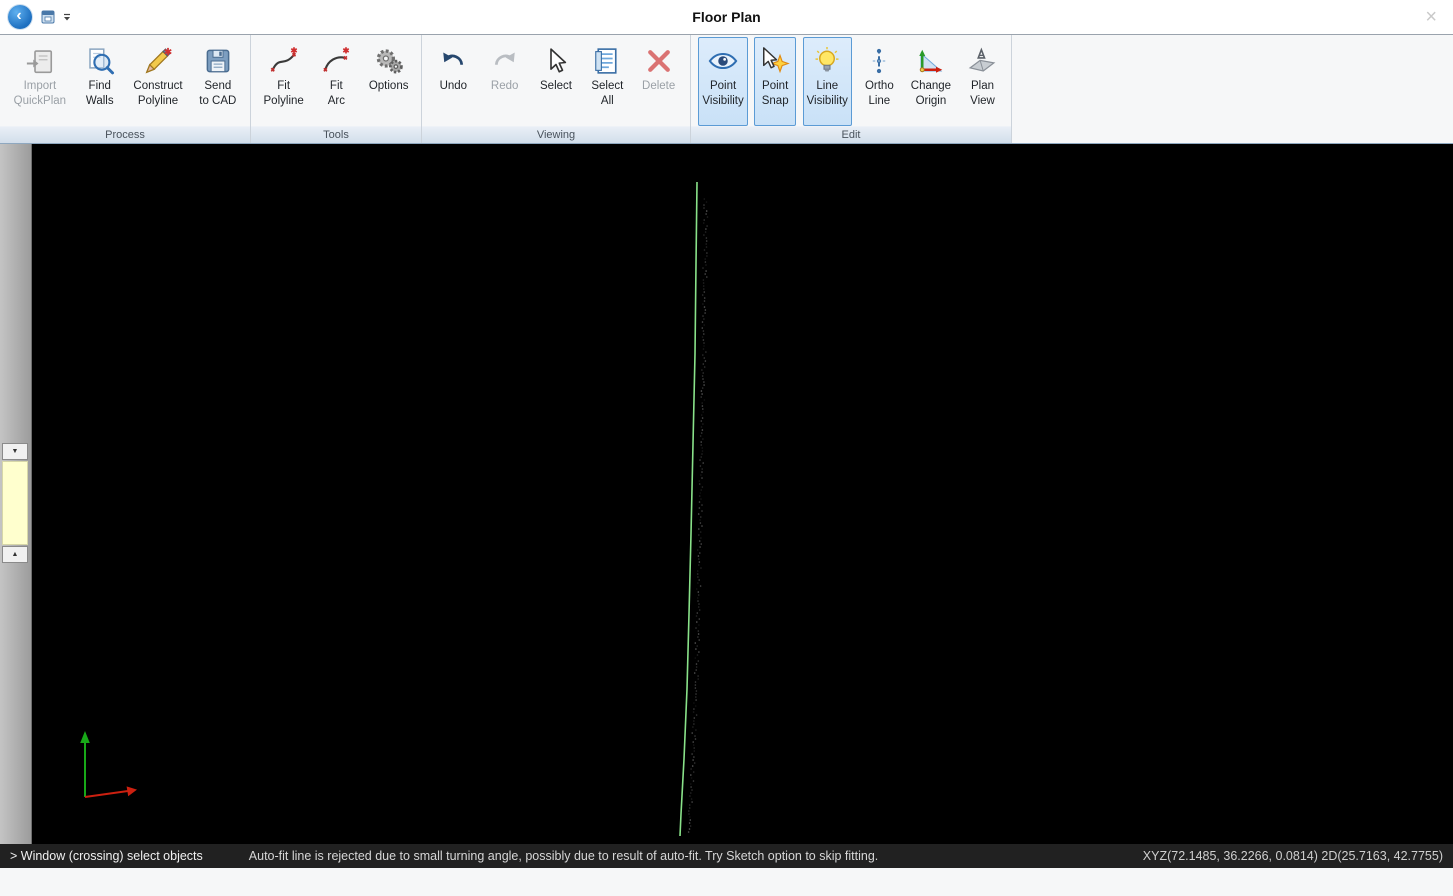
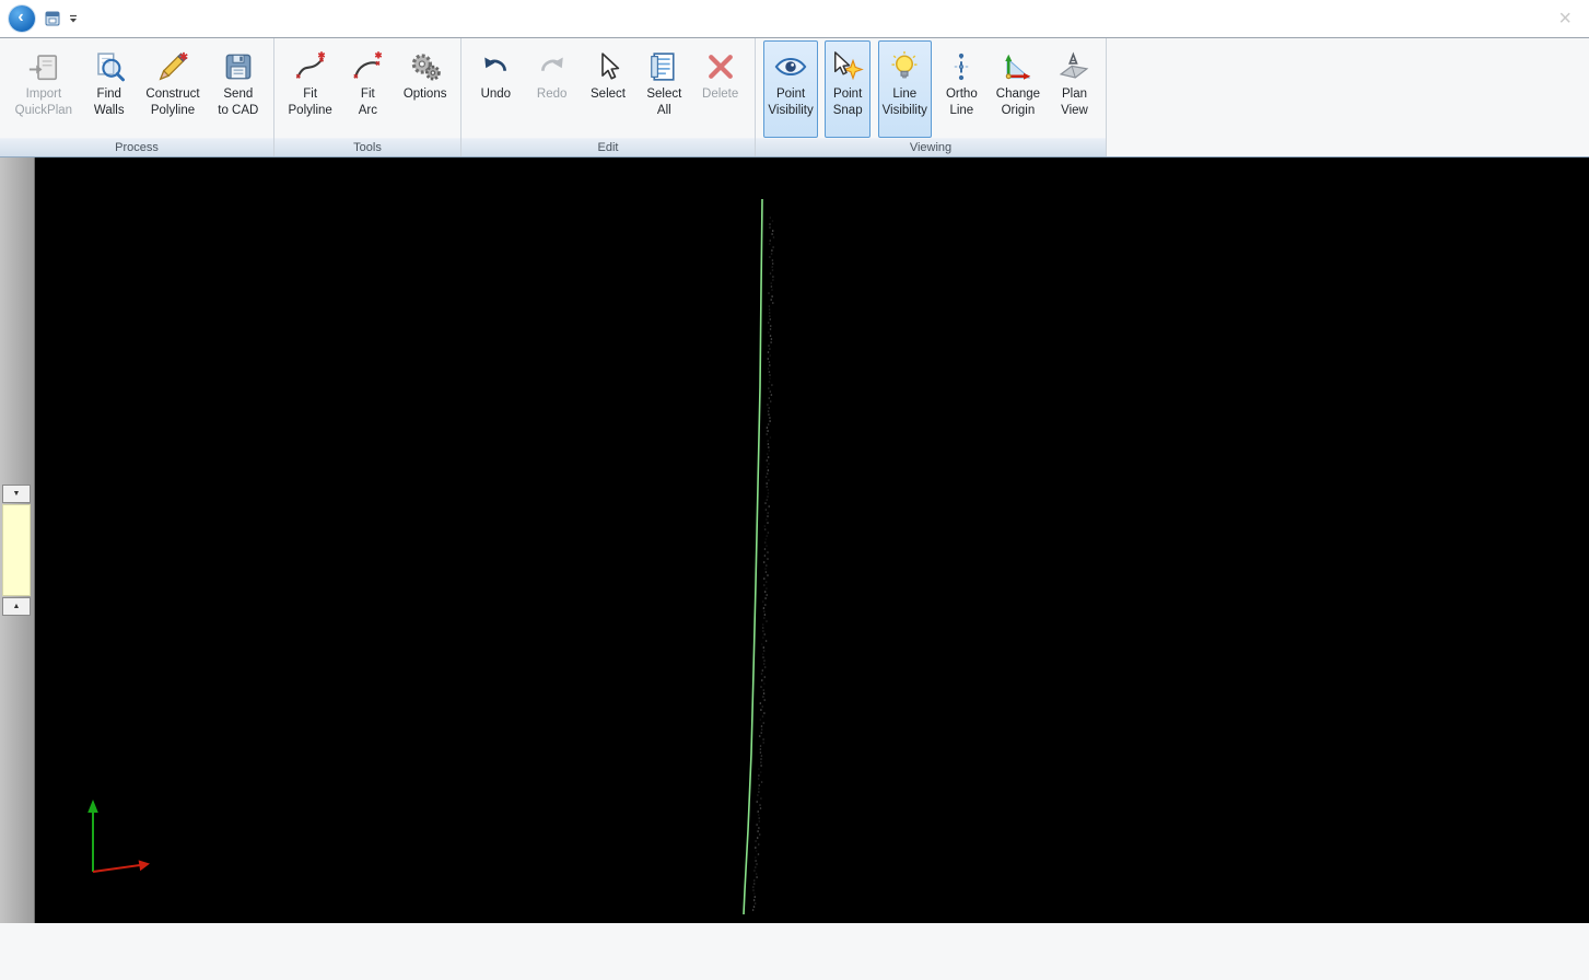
  ‹
- Floor Plan
  ×
  Import
  QuickPlan
  Find
  Walls
  Construct
  Polyline
  Send
  to CAD
  Process
  Fit
  Polyline
  Fit
  Arc
  Options
  Tools
  Undo
  Redo
  Select
  Select
  All
  Delete
- Viewing
+ Edit
  Point
  Visibility
  Point
  Snap
  Line
  Visibility
  Ortho
  Line
  Change
  Origin
  Plan
  View
- Edit
+ Viewing
- > Window (crossing) select objects
- Auto-fit line is rejected due to small turning angle, possibly due to result of auto-fit. Try Sketch option to skip fitting.
- XYZ(72.1485, 36.2266, 0.0814) 2D(25.7163, 42.7755)
